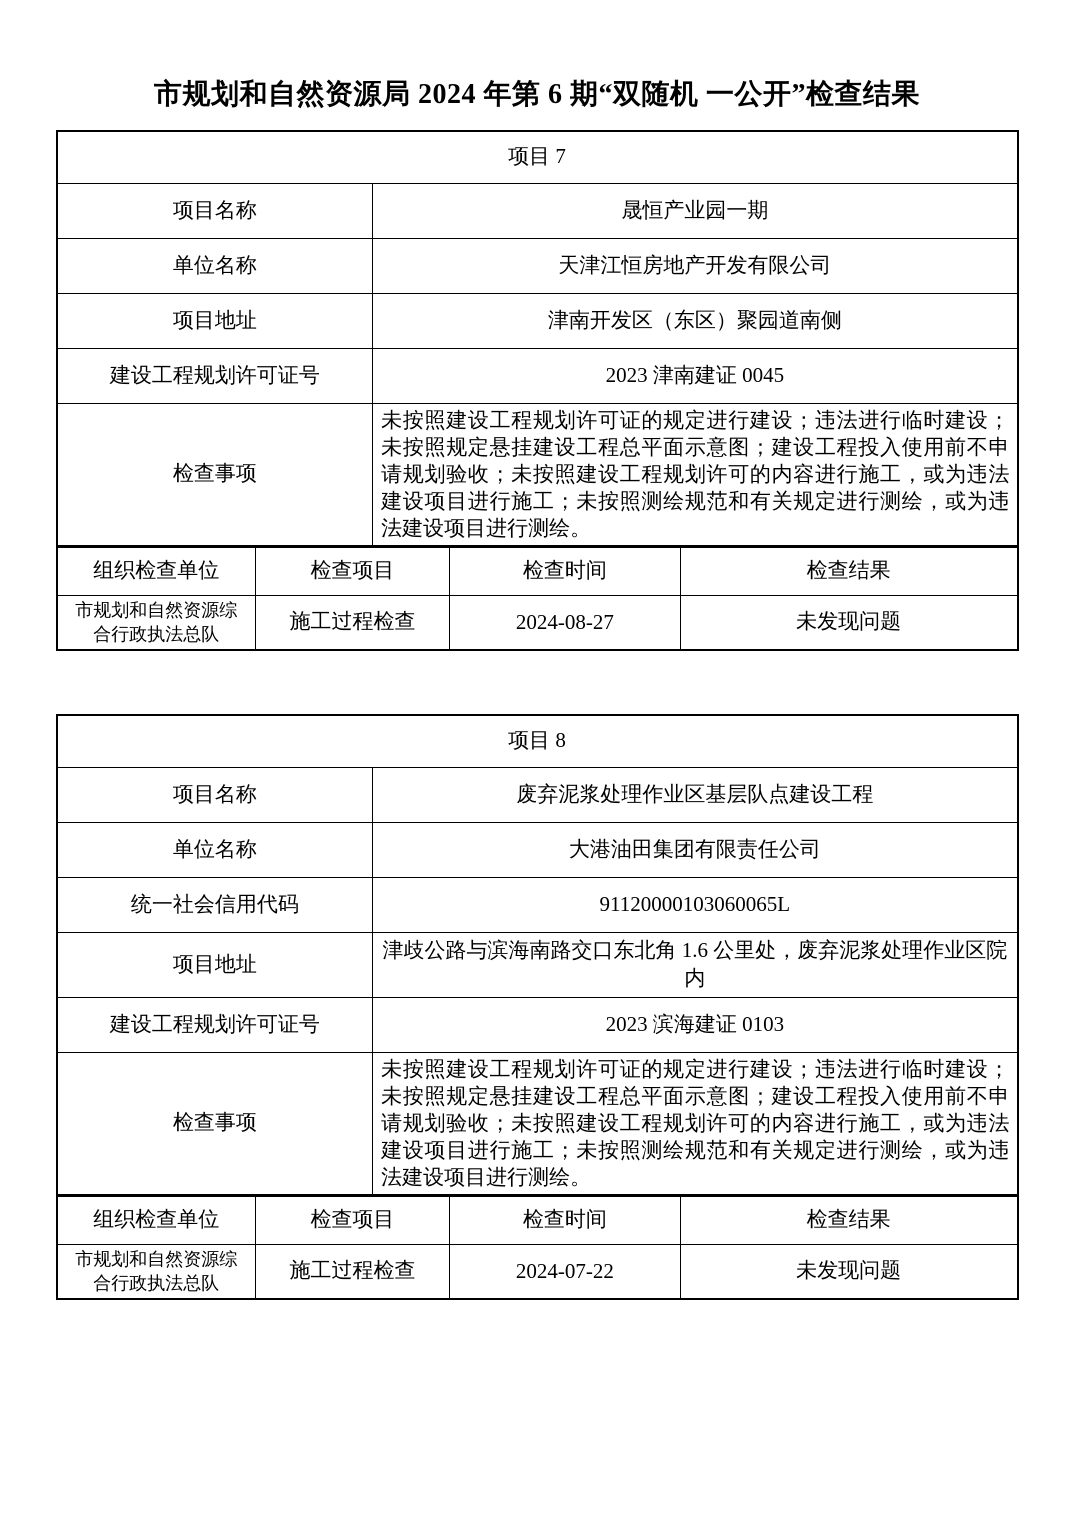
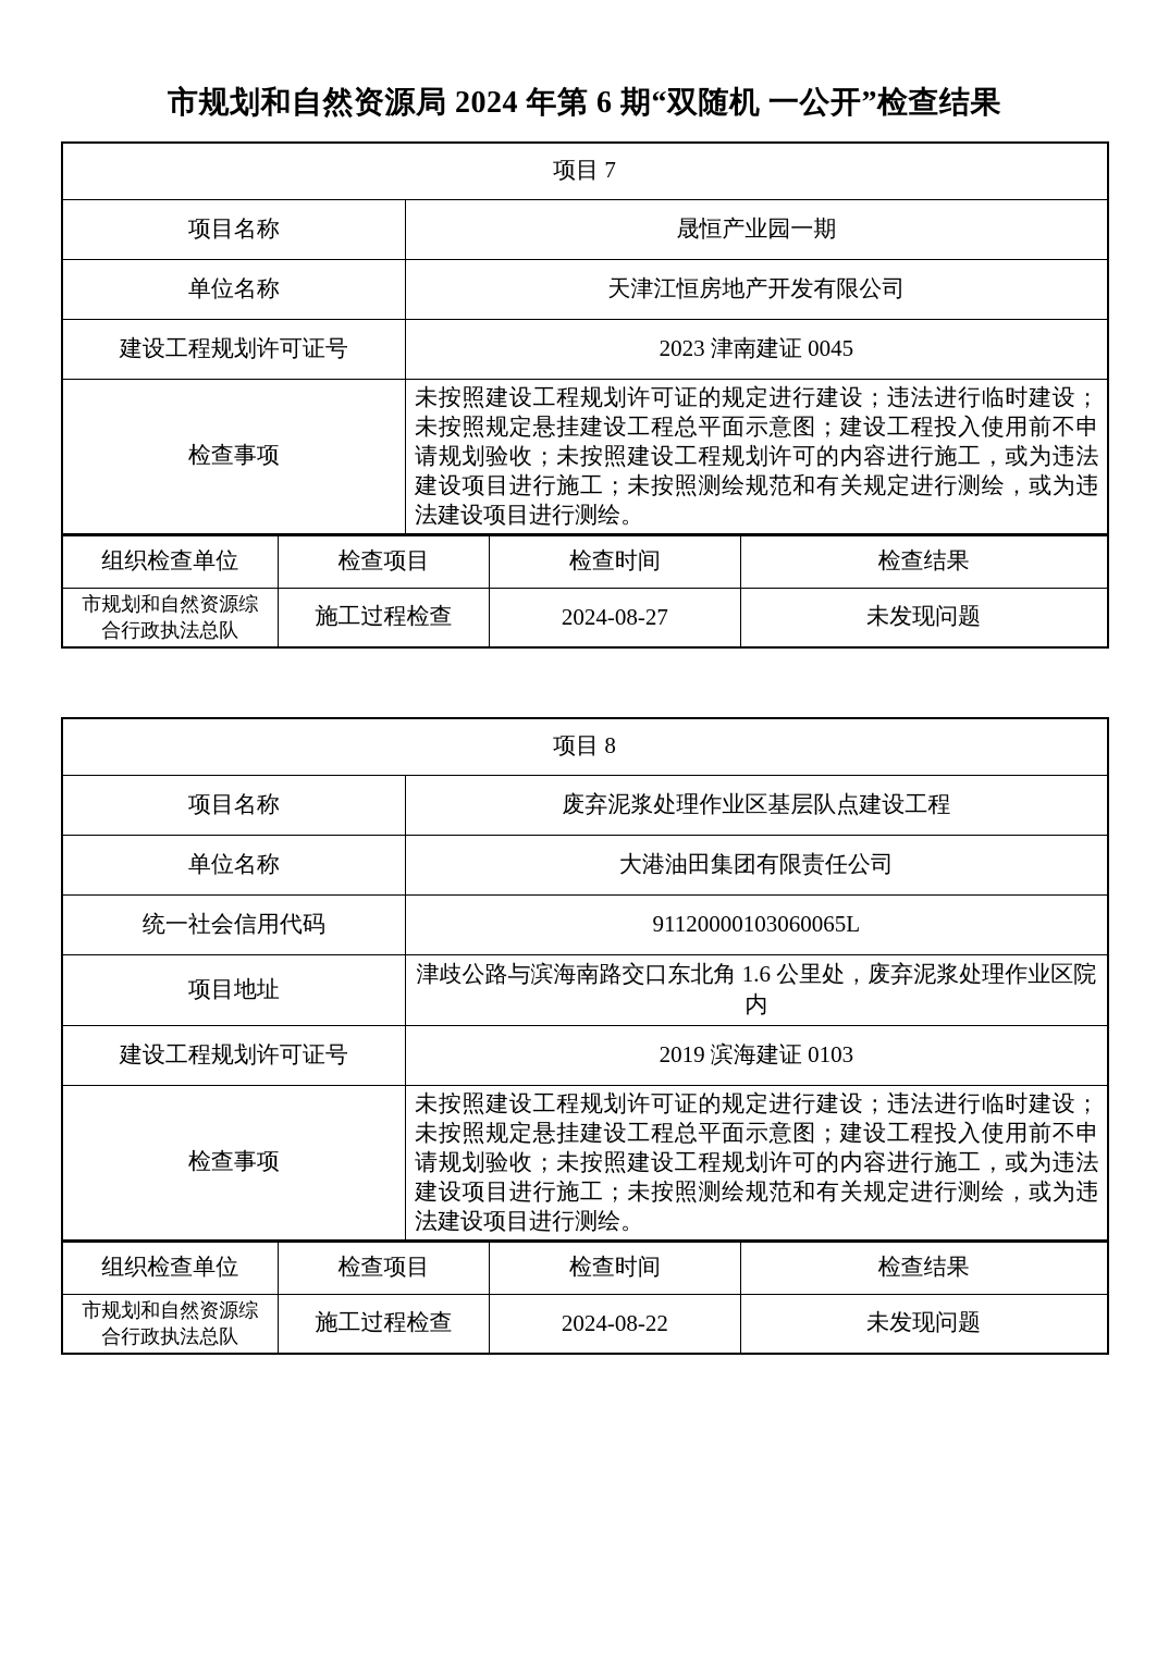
  市规划和自然资源局 2024 年第 6 期“双随机 一公开”检查结果
  项目 7
  项目名称	晟恒产业园一期
  单位名称	天津江恒房地产开发有限公司
- 项目地址	津南开发区（东区）聚园道南侧
  建设工程规划许可证号	2023 津南建证 0045
  检查事项	未按照建设工程规划许可证的规定进行建设；违法进行临时建设；未按照规定悬挂建设工程总平面示意图；建设工程投入使用前不申请规划验收；未按照建设工程规划许可的内容进行施工，或为违法建设项目进行施工；未按照测绘规范和有关规定进行测绘，或为违法建设项目进行测绘。
  组织检查单位	检查项目	检查时间	检查结果
  市规划和自然资源综合行政执法总队	施工过程检查	2024-08-27	未发现问题
  项目 8
  项目名称	废弃泥浆处理作业区基层队点建设工程
  单位名称	大港油田集团有限责任公司
  统一社会信用代码	91120000103060065L
  项目地址	津歧公路与滨海南路交口东北角 1.6 公里处，废弃泥浆处理作业区院内
- 建设工程规划许可证号	2023 滨海建证 0103
+ 建设工程规划许可证号	2019 滨海建证 0103
  检查事项	未按照建设工程规划许可证的规定进行建设；违法进行临时建设；未按照规定悬挂建设工程总平面示意图；建设工程投入使用前不申请规划验收；未按照建设工程规划许可的内容进行施工，或为违法建设项目进行施工；未按照测绘规范和有关规定进行测绘，或为违法建设项目进行测绘。
  组织检查单位	检查项目	检查时间	检查结果
- 市规划和自然资源综合行政执法总队	施工过程检查	2024-07-22	未发现问题
+ 市规划和自然资源综合行政执法总队	施工过程检查	2024-08-22	未发现问题
